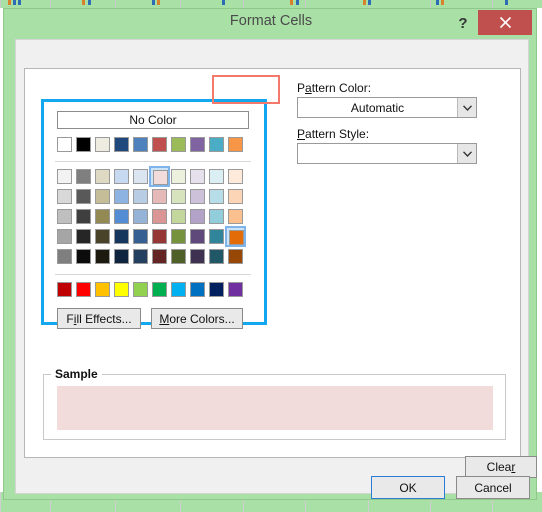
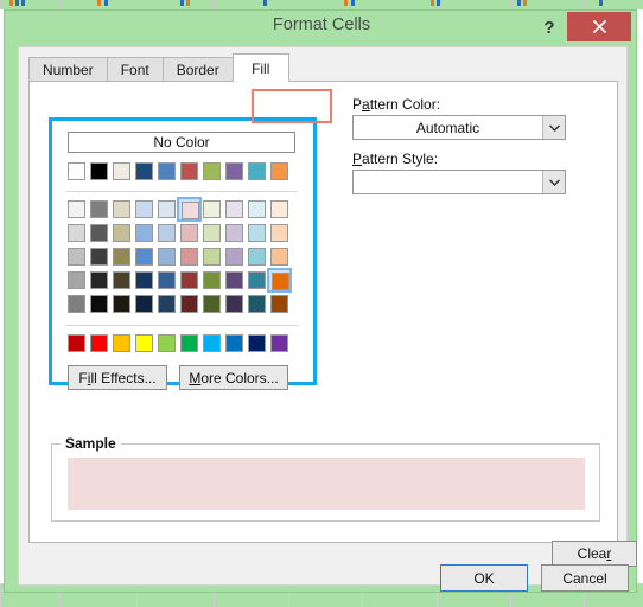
  Format Cells
  ?
+ Number
+ Font
+ Border
+ Fill
  No Color
  F
  i
  ll Effects...
  M
  ore Colors...
  Pattern Color:
  Automatic
  Pattern Style:
  Sample
  Clea
  r
  OK
  Cancel
